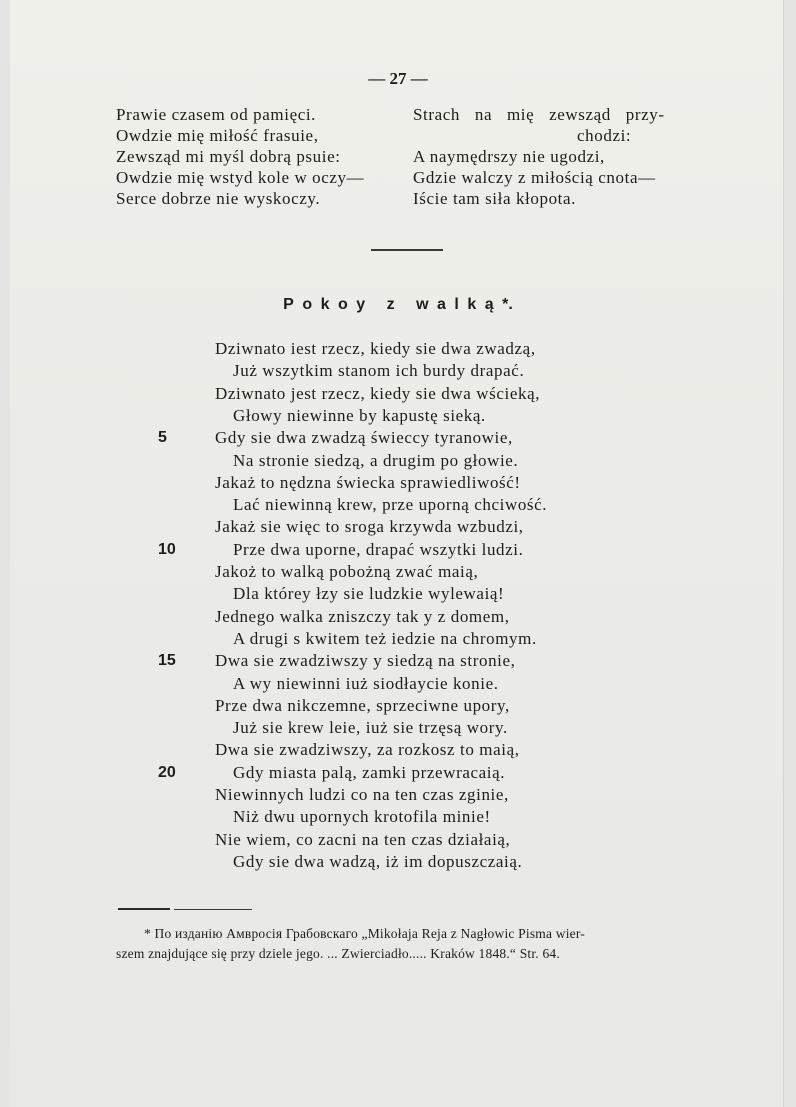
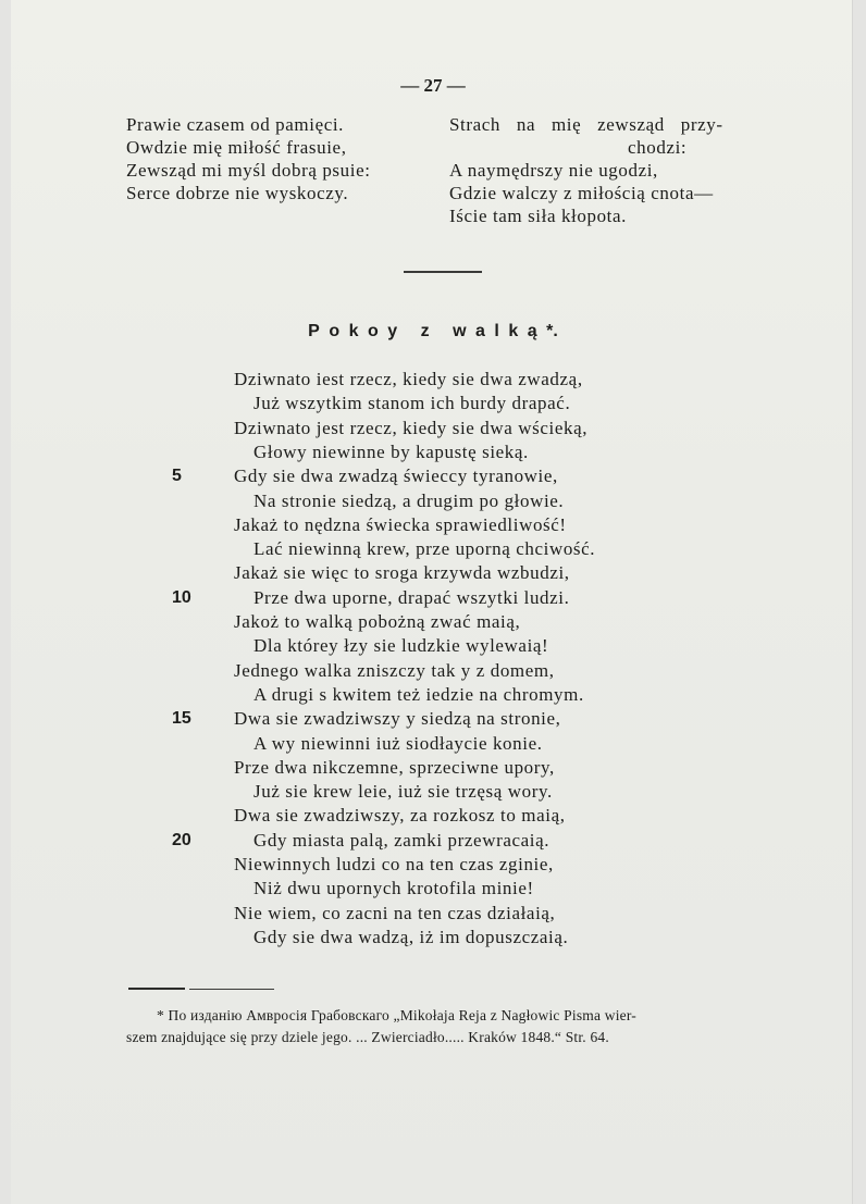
  — 27 —
  Prawie czasem od pamięci.
  Owdzie mię miłość frasuie,
  Zewsząd mi myśl dobrą psuie:
- Owdzie mię wstyd kole w oczy—
  Serce dobrze nie wyskoczy.
  Strach na mię zewsząd przy-
  chodzi:
  A naymędrszy nie ugodzi,
  Gdzie walczy z miłością cnota—
  Iście tam siła kłopota.
  Pokoy z walką*.
  Dziwnato iest rzecz, kiedy sie dwa zwadzą,
  Już wszytkim stanom ich burdy drapać.
  Dziwnato jest rzecz, kiedy sie dwa wścieką,
  Głowy niewinne by kapustę sieką.
  5
  Gdy sie dwa zwadzą świeccy tyranowie,
  Na stronie siedzą, a drugim po głowie.
  Jakaż to nędzna świecka sprawiedliwość!
  Lać niewinną krew, prze uporną chciwość.
  Jakaż sie więc to sroga krzywda wzbudzi,
  10
  Prze dwa uporne, drapać wszytki ludzi.
  Jakoż to walką pobożną zwać maią,
  Dla którey łzy sie ludzkie wylewaią!
  Jednego walka zniszczy tak y z domem,
  A drugi s kwitem też iedzie na chromym.
  15
  Dwa sie zwadziwszy y siedzą na stronie,
  A wy niewinni iuż siodłaycie konie.
  Prze dwa nikczemne, sprzeciwne upory,
  Już sie krew leie, iuż sie trzęsą wory.
  Dwa sie zwadziwszy, za rozkosz to maią,
  20
  Gdy miasta palą, zamki przewracaią.
  Niewinnych ludzi co na ten czas zginie,
  Niż dwu upornych krotofila minie!
  Nie wiem, co zacni na ten czas działaią,
  Gdy sie dwa wadzą, iż im dopuszczaią.
  * По изданію Амвросія Грабовскаго „Mikołaja Reja z Nagłowic Pisma wier-
  szem znajdujące się przy dziele jego. ... Zwierciadło..... Kraków 1848.“ Str. 64.
